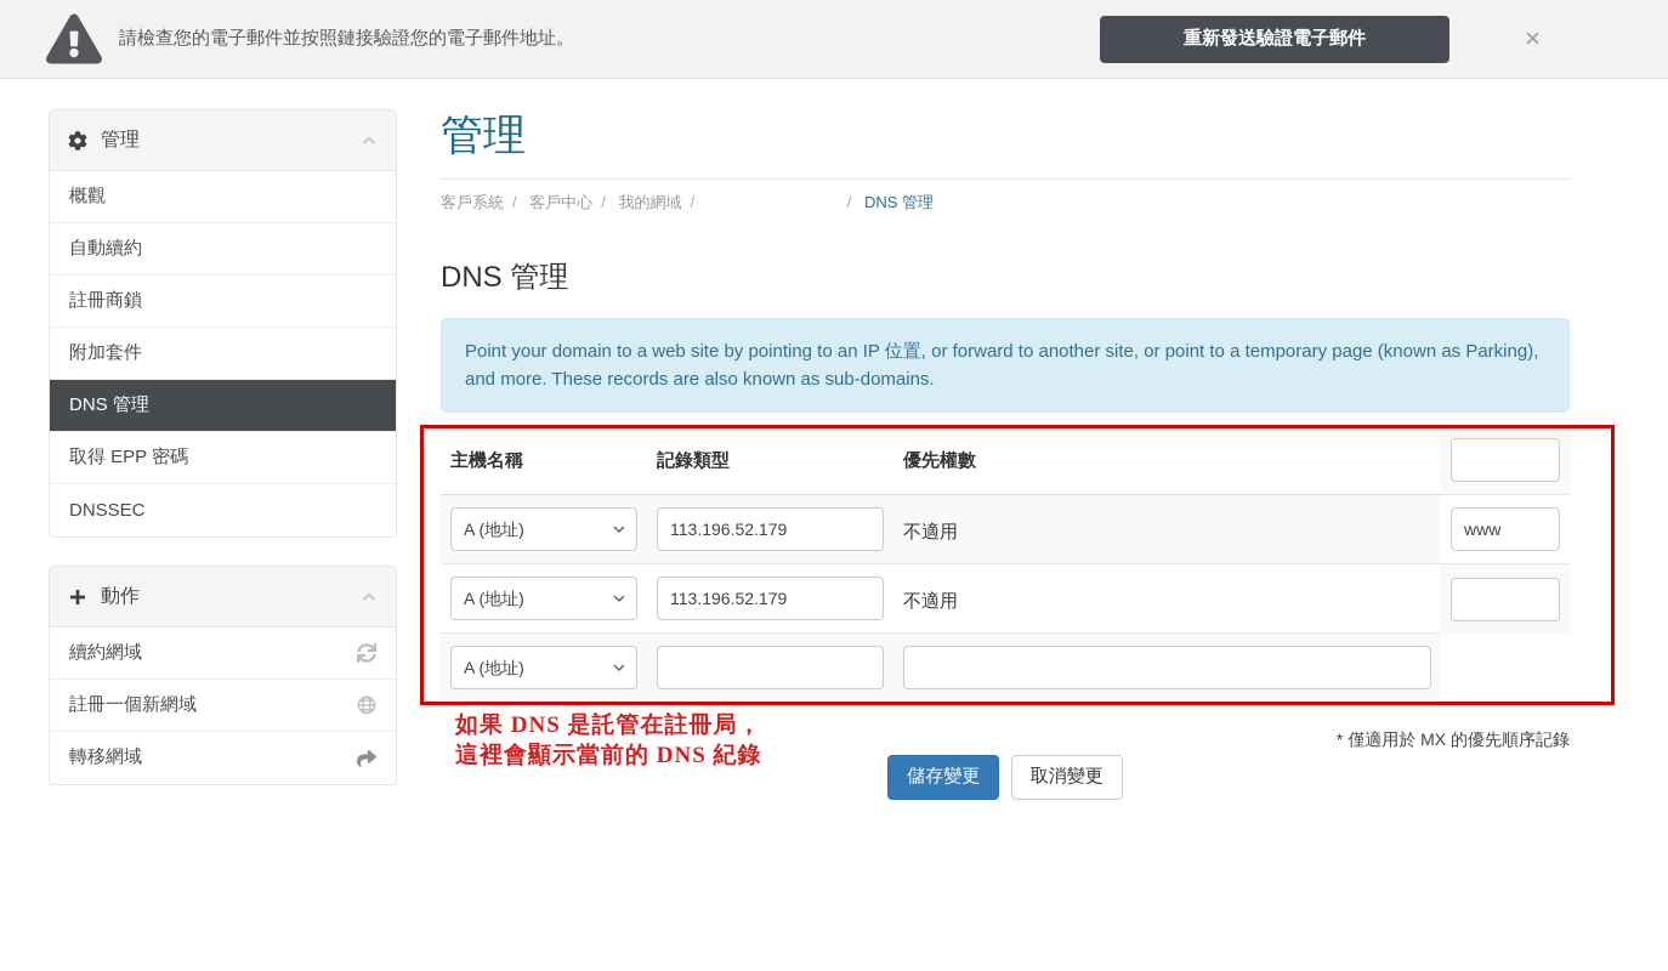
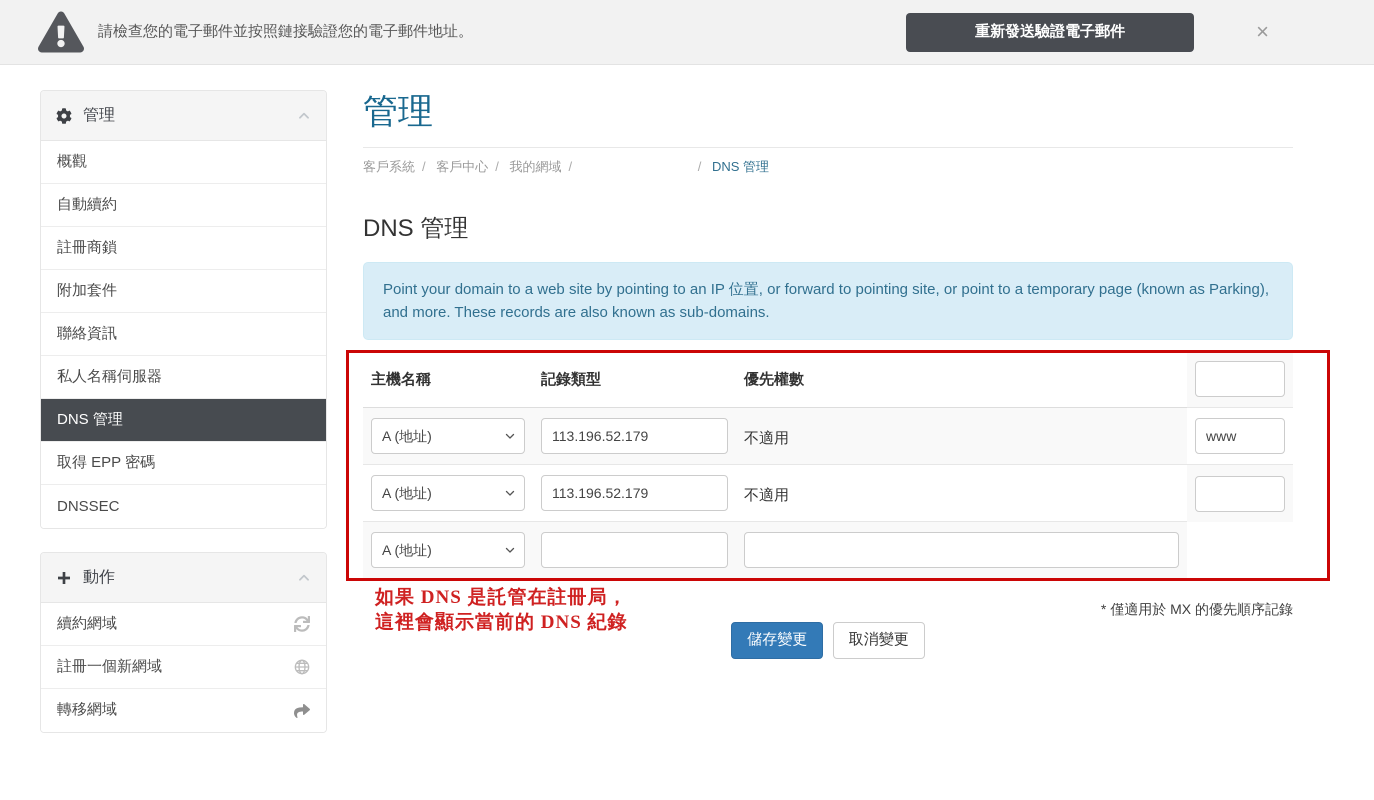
  請檢查您的電子郵件並按照鏈接驗證您的電子郵件地址。
  重新發送驗證電子郵件
  ×
  管理
  概觀
  自動續約
  註冊商鎖
  附加套件
+ 聯絡資訊
+ 私人名稱伺服器
  DNS 管理
  取得 EPP 密碼
  DNSSEC
  動作
  續約網域
  註冊一個新網域
  轉移網域
  管理
  客戶系統 / 客戶中心 / 我的網域 / / DNS 管理
  DNS 管理
- Point your domain to a web site by pointing to an IP 位置, or forward to another site, or point to a temporary page (known as Parking), and more. These records are also known as sub-domains.
+ Point your domain to a web site by pointing to an IP 位置, or forward to pointing site, or point to a temporary page (known as Parking), and more. These records are also known as sub-domains.
  主機名稱
  記錄類型
  優先權數
  A (地址)
  113.196.52.179
  不適用
  www
  A (地址)
  113.196.52.179
  不適用
  A (地址)
  如果 DNS 是託管在註冊局，
  這裡會顯示當前的 DNS 紀錄
  * 僅適用於 MX 的優先順序記錄
  儲存變更 取消變更
